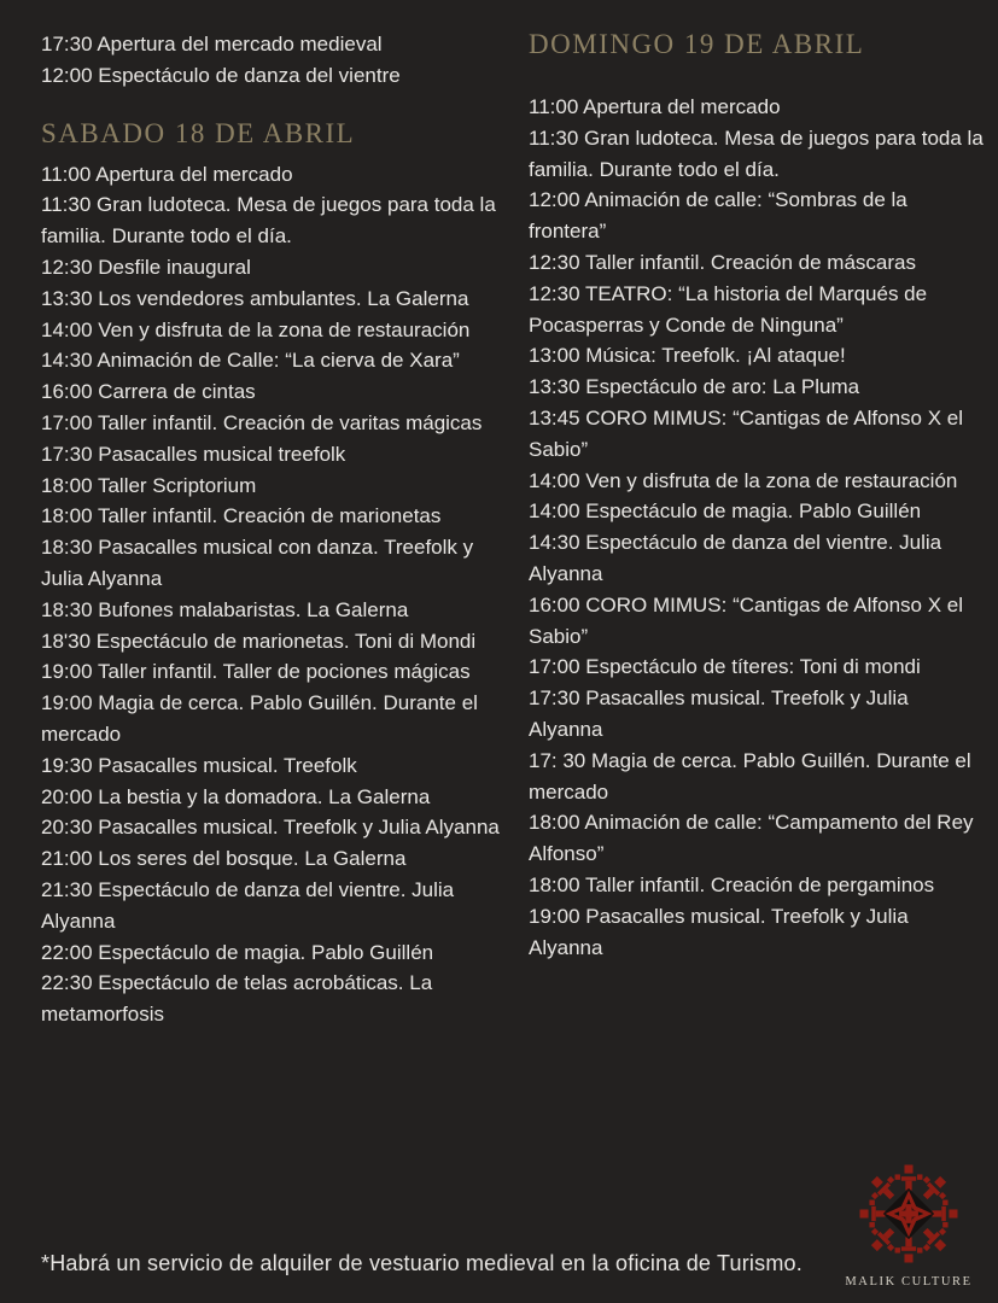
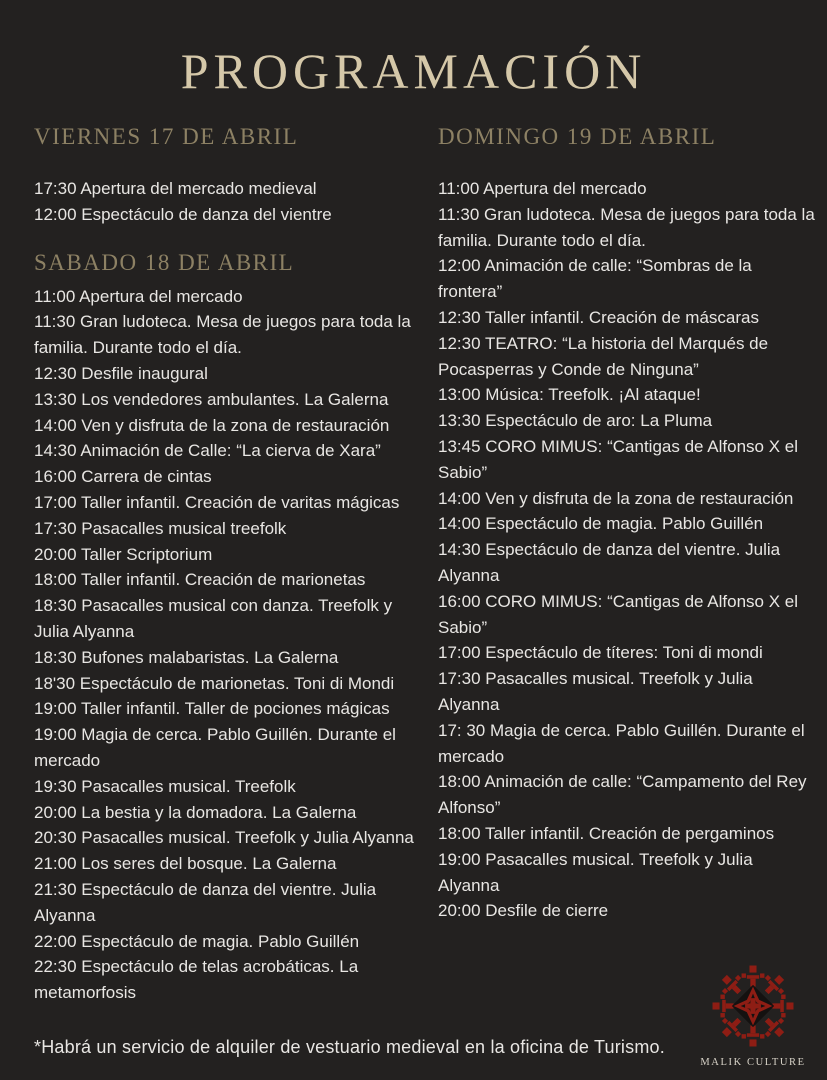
+ PROGRAMACIÓN
+ VIERNES 17 DE ABRIL
  17:30 Apertura del mercado medieval
  12:00 Espectáculo de danza del vientre
  SABADO 18 DE ABRIL
  11:00 Apertura del mercado
  11:30 Gran ludoteca. Mesa de juegos para toda la familia. Durante todo el día.
  12:30 Desfile inaugural
  13:30 Los vendedores ambulantes. La Galerna
  14:00 Ven y disfruta de la zona de restauración
  14:30 Animación de Calle: “La cierva de Xara”
  16:00 Carrera de cintas
  17:00 Taller infantil. Creación de varitas mágicas
  17:30 Pasacalles musical treefolk
- 18:00 Taller Scriptorium
+ 20:00 Taller Scriptorium
  18:00 Taller infantil. Creación de marionetas
  18:30 Pasacalles musical con danza. Treefolk y Julia Alyanna
  18:30 Bufones malabaristas. La Galerna
  18'30 Espectáculo de marionetas. Toni di Mondi
  19:00 Taller infantil. Taller de pociones mágicas
  19:00 Magia de cerca. Pablo Guillén. Durante el mercado
  19:30 Pasacalles musical. Treefolk
  20:00 La bestia y la domadora. La Galerna
  20:30 Pasacalles musical. Treefolk y Julia Alyanna
  21:00 Los seres del bosque. La Galerna
  21:30 Espectáculo de danza del vientre. Julia Alyanna
  22:00 Espectáculo de magia. Pablo Guillén
  22:30 Espectáculo de telas acrobáticas. La metamorfosis
  DOMINGO 19 DE ABRIL
  11:00 Apertura del mercado
  11:30 Gran ludoteca. Mesa de juegos para toda la familia. Durante todo el día.
  12:00 Animación de calle: “Sombras de la frontera”
  12:30 Taller infantil. Creación de máscaras
  12:30 TEATRO: “La historia del Marqués de Pocasperras y Conde de Ninguna”
  13:00 Música: Treefolk. ¡Al ataque!
  13:30 Espectáculo de aro: La Pluma
  13:45 CORO MIMUS: “Cantigas de Alfonso X el Sabio”
  14:00 Ven y disfruta de la zona de restauración
  14:00 Espectáculo de magia. Pablo Guillén
  14:30 Espectáculo de danza del vientre. Julia Alyanna
  16:00 CORO MIMUS: “Cantigas de Alfonso X el Sabio”
  17:00 Espectáculo de títeres: Toni di mondi
  17:30 Pasacalles musical. Treefolk y Julia Alyanna
  17: 30 Magia de cerca. Pablo Guillén. Durante el mercado
  18:00 Animación de calle: “Campamento del Rey Alfonso”
  18:00 Taller infantil. Creación de pergaminos
  19:00 Pasacalles musical. Treefolk y Julia Alyanna
+ 20:00 Desfile de cierre
  *Habrá un servicio de alquiler de vestuario medieval en la oficina de Turismo.
  MALIK CULTURE
